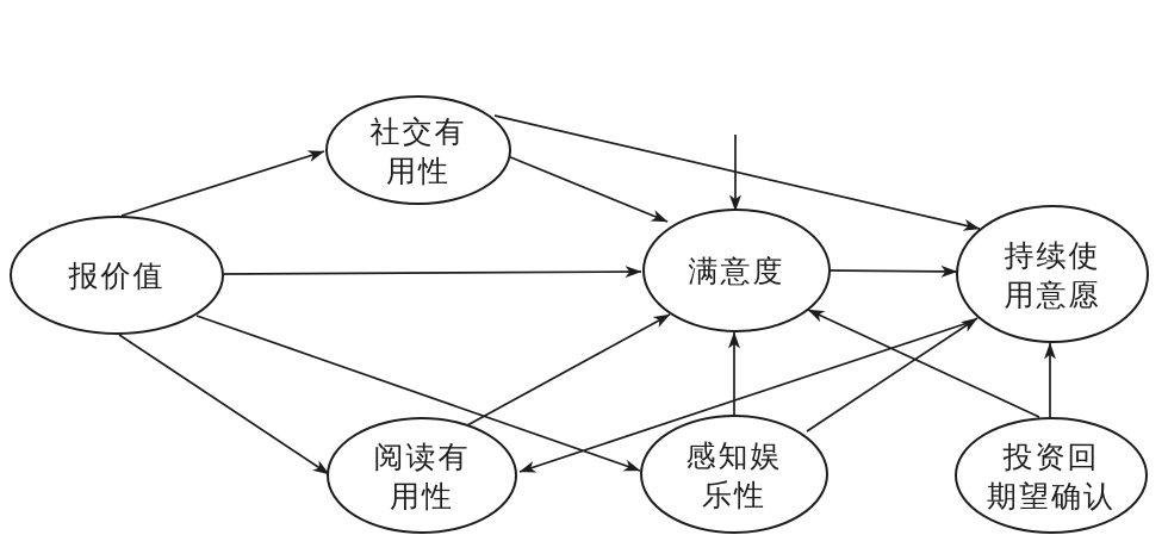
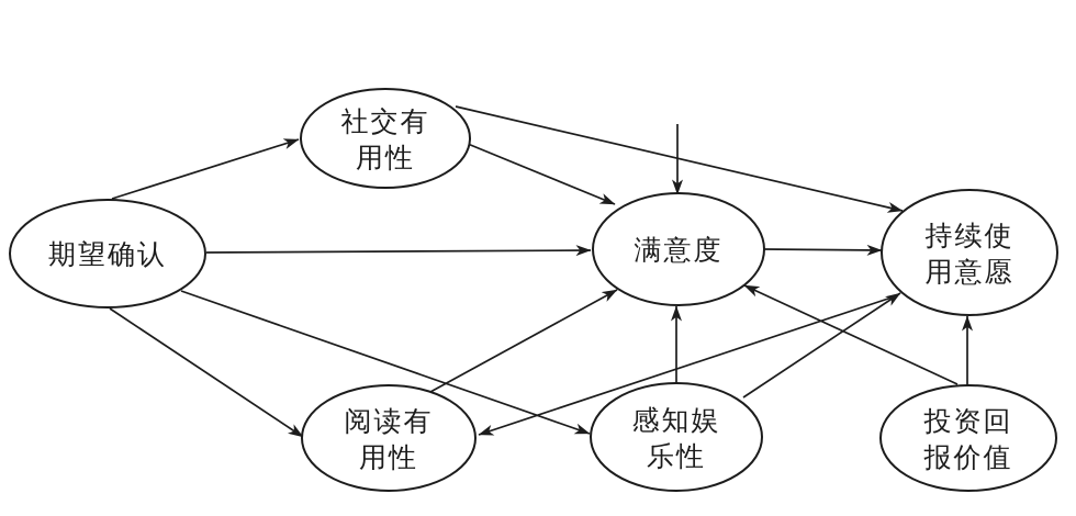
- 报价值
+ 期望确认
  社交有用性
  满意度
  持续使用意愿
  阅读有用性
  感知娱乐性
- 投资回期望确认
+ 投资回报价值
